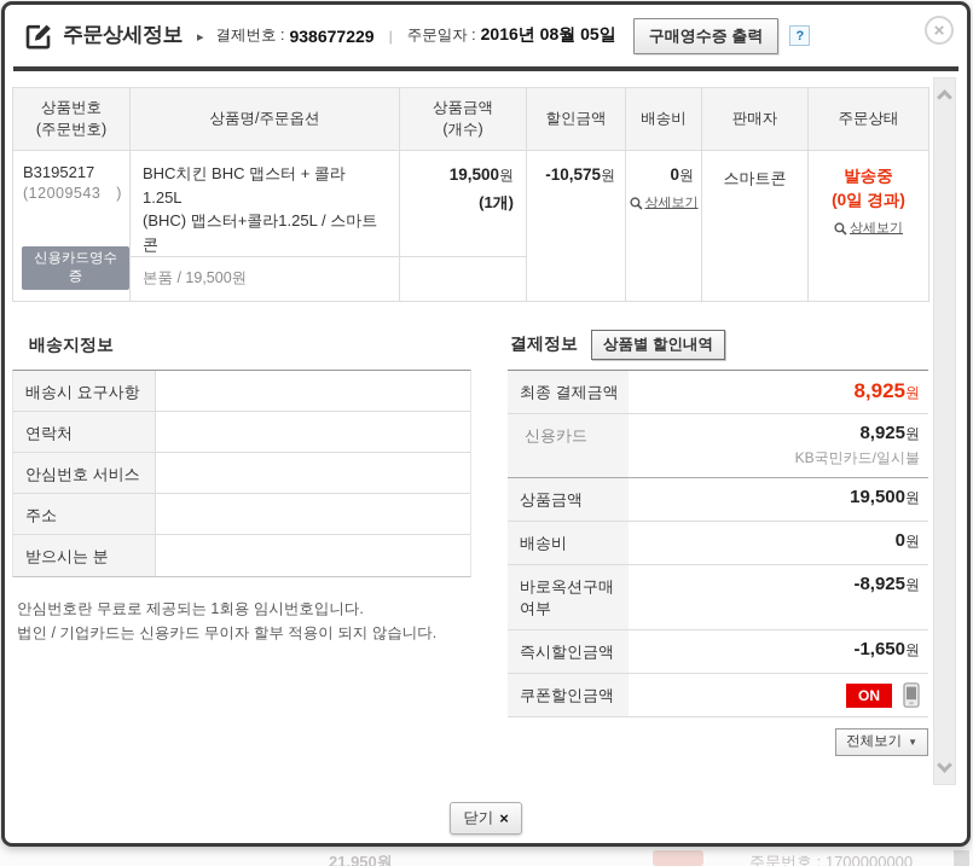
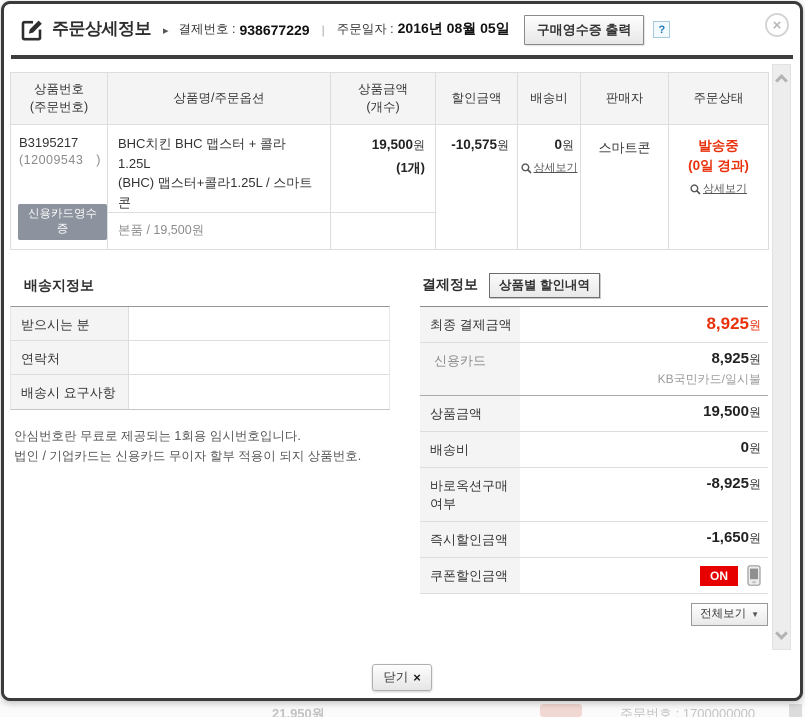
  21,950원
  주문번호 : 1700000000
  주문상세정보
  ▸
  결제번호 :
  938677229
  |
  주문일자 :
  2016년 08월 05일
  구매영수증 출력
  ?
  ×
  상품번호 (주문번호)	상품명/주문옵션	상품금액 (개수)	할인금액	배송비	판매자	주문상태
  B3195217 (12009543 ) 신용카드영수증	BHC치킨 BHC 맵스터 + 콜라 1.25L (BHC) 맵스터+콜라1.25L / 스마트콘	19,500원 (1개)	-10,575원	0원 상세보기	스마트콘	발송중 (0일 경과) 상세보기
  본품 / 19,500원
  배송지정보
- 배송시 요구사항
+ 받으시는 분
  연락처
- 안심번호 서비스
- 주소
- 받으시는 분
+ 배송시 요구사항
  안심번호란 무료로 제공되는 1회용 임시번호입니다.
- 법인 / 기업카드는 신용카드 무이자 할부 적용이 되지 않습니다.
+ 법인 / 기업카드는 신용카드 무이자 할부 적용이 되지 상품번호.
  결제정보
  상품별 할인내역
  최종 결제금액
  8,925원
  신용카드
  8,925원
  KB국민카드/일시불
  상품금액
  19,500원
  배송비
  0원
  바로옥션구매여부
  -8,925원
  즉시할인금액
  -1,650원
  쿠폰할인금액
  ON
  전체보기
  ▼
  닫기
  ×
